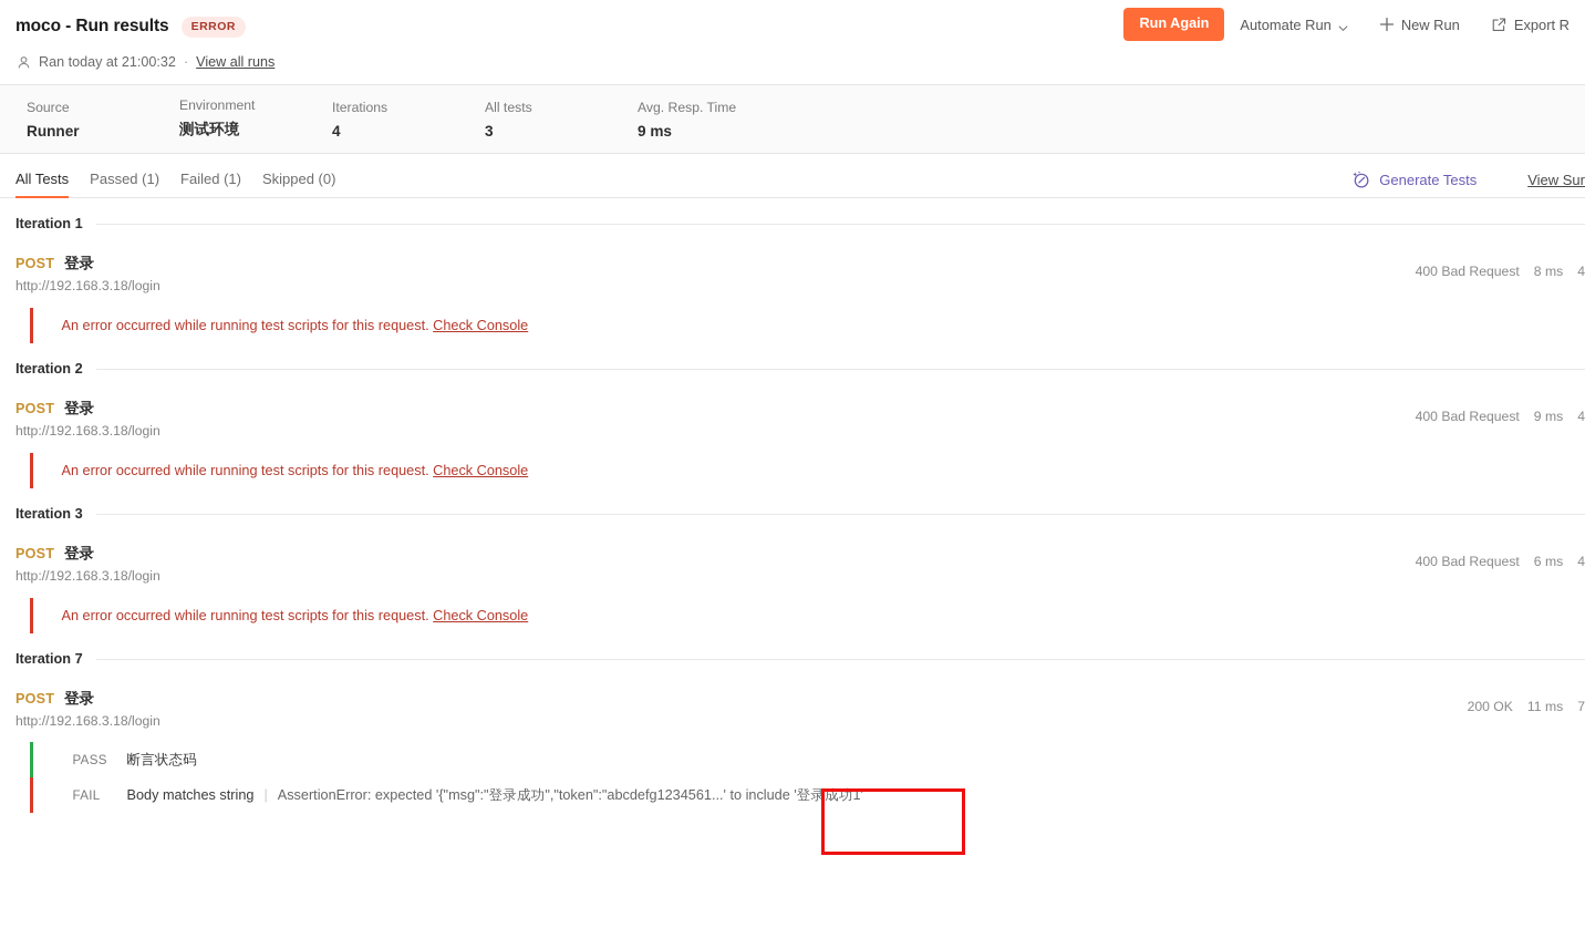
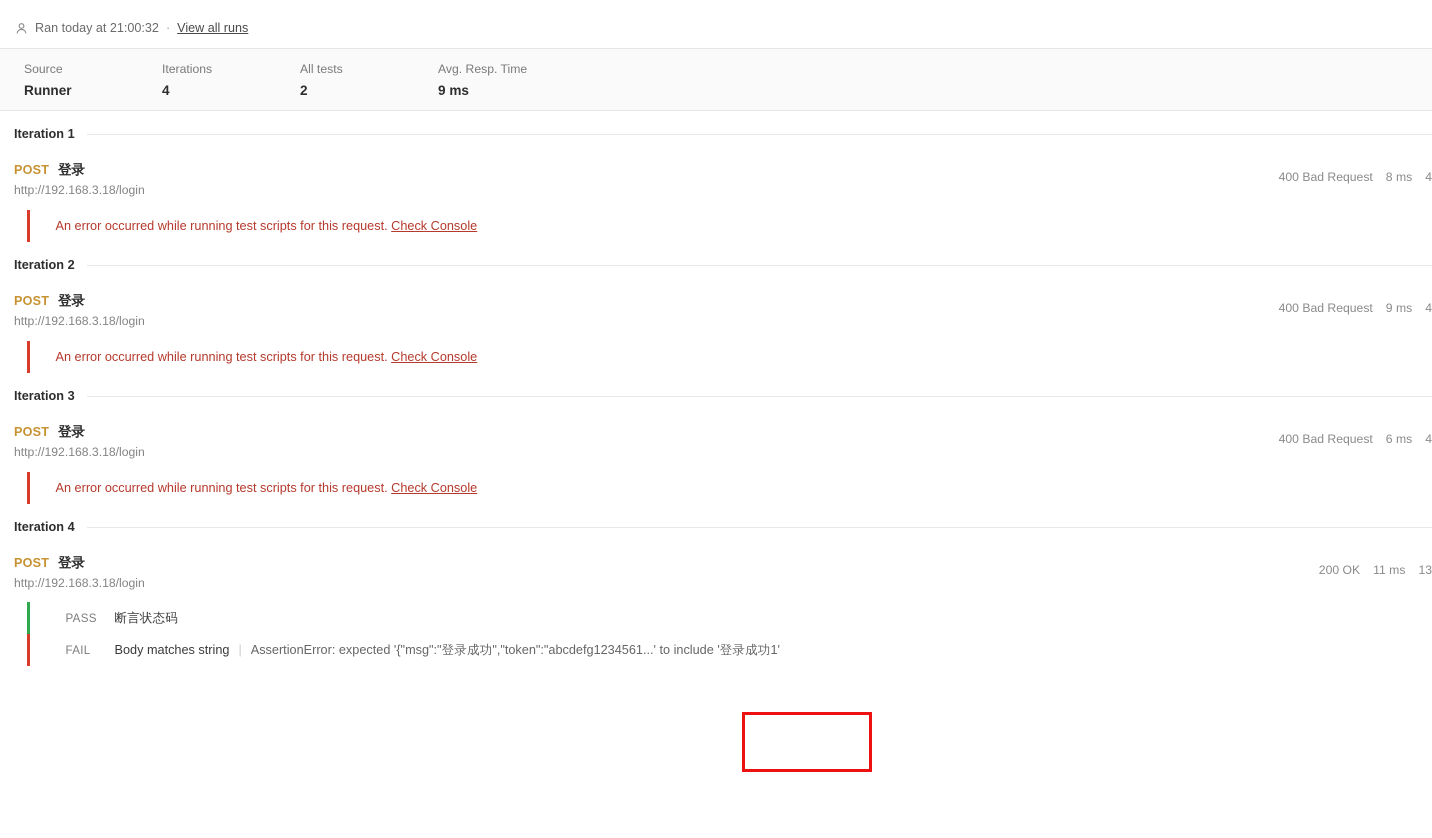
- moco - Run results
- ERROR
  Ran today at 21:00:32
  ·
  View all runs
- Run Again
- Automate Run
- New Run
- Export R
  Source
  Runner
- Environment
- 测试环境
  Iterations
  4
  All tests
- 3
+ 2
  Avg. Resp. Time
  9 ms
- All Tests
- Passed (1)
- Failed (1)
- Skipped (0)
- Generate Tests
- View Sur
  Iteration 1
  POST
  登录
  http://192.168.3.18/login
  400 Bad Request
  8 ms
  4
  An error occurred while running test scripts for this request. Check Console
  Iteration 2
  POST
  登录
  http://192.168.3.18/login
  400 Bad Request
  9 ms
  4
  An error occurred while running test scripts for this request. Check Console
  Iteration 3
  POST
  登录
  http://192.168.3.18/login
  400 Bad Request
  6 ms
  4
  An error occurred while running test scripts for this request. Check Console
- Iteration 7
+ Iteration 4
  POST
  登录
  http://192.168.3.18/login
  200 OK
  11 ms
- 7
+ 13
  PASS
  断言状态码
  FAIL
  Body matches string
  |
  AssertionError: expected '{"msg":"登录成功","token":"abcdefg1234561...' to include '登录成功1'
